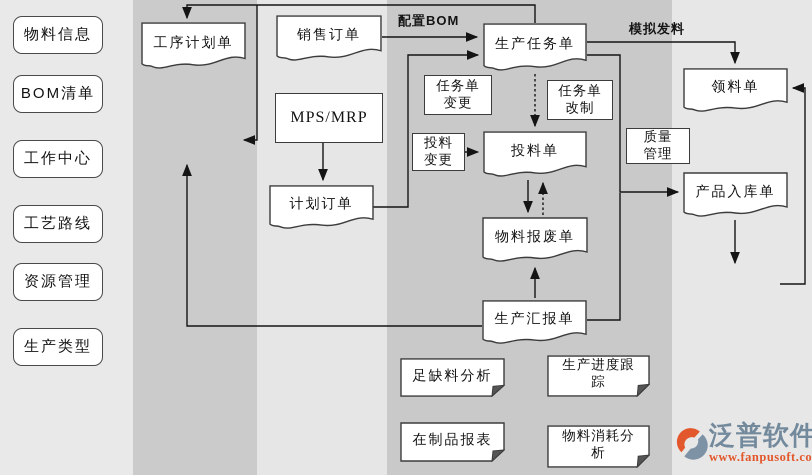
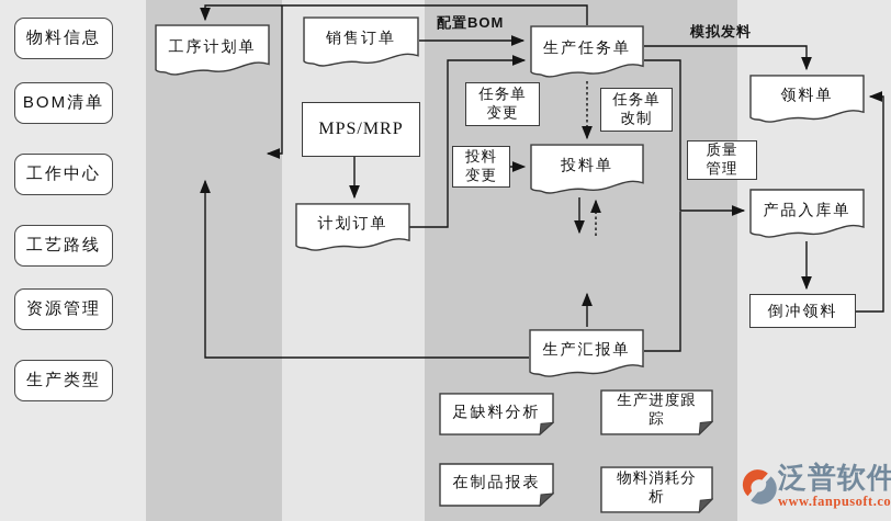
  配置BOM
  模拟发料
  物料信息
  BOM清单
  工作中心
  工艺路线
  资源管理
  生产类型
  工序计划单
  销售订单
  生产任务单
  计划订单
  投料单
- 物料报废单
  生产汇报单
  领料单
  产品入库单
  足缺料分析
  生产进度跟
  踪
  在制品报表
  物料消耗分
  析
  MPS/MRP
  任务单
  变更
  任务单
  改制
  投料
  变更
  质量
  管理
+ 倒冲领料
  泛普软件
  www.fanpusoft.co
